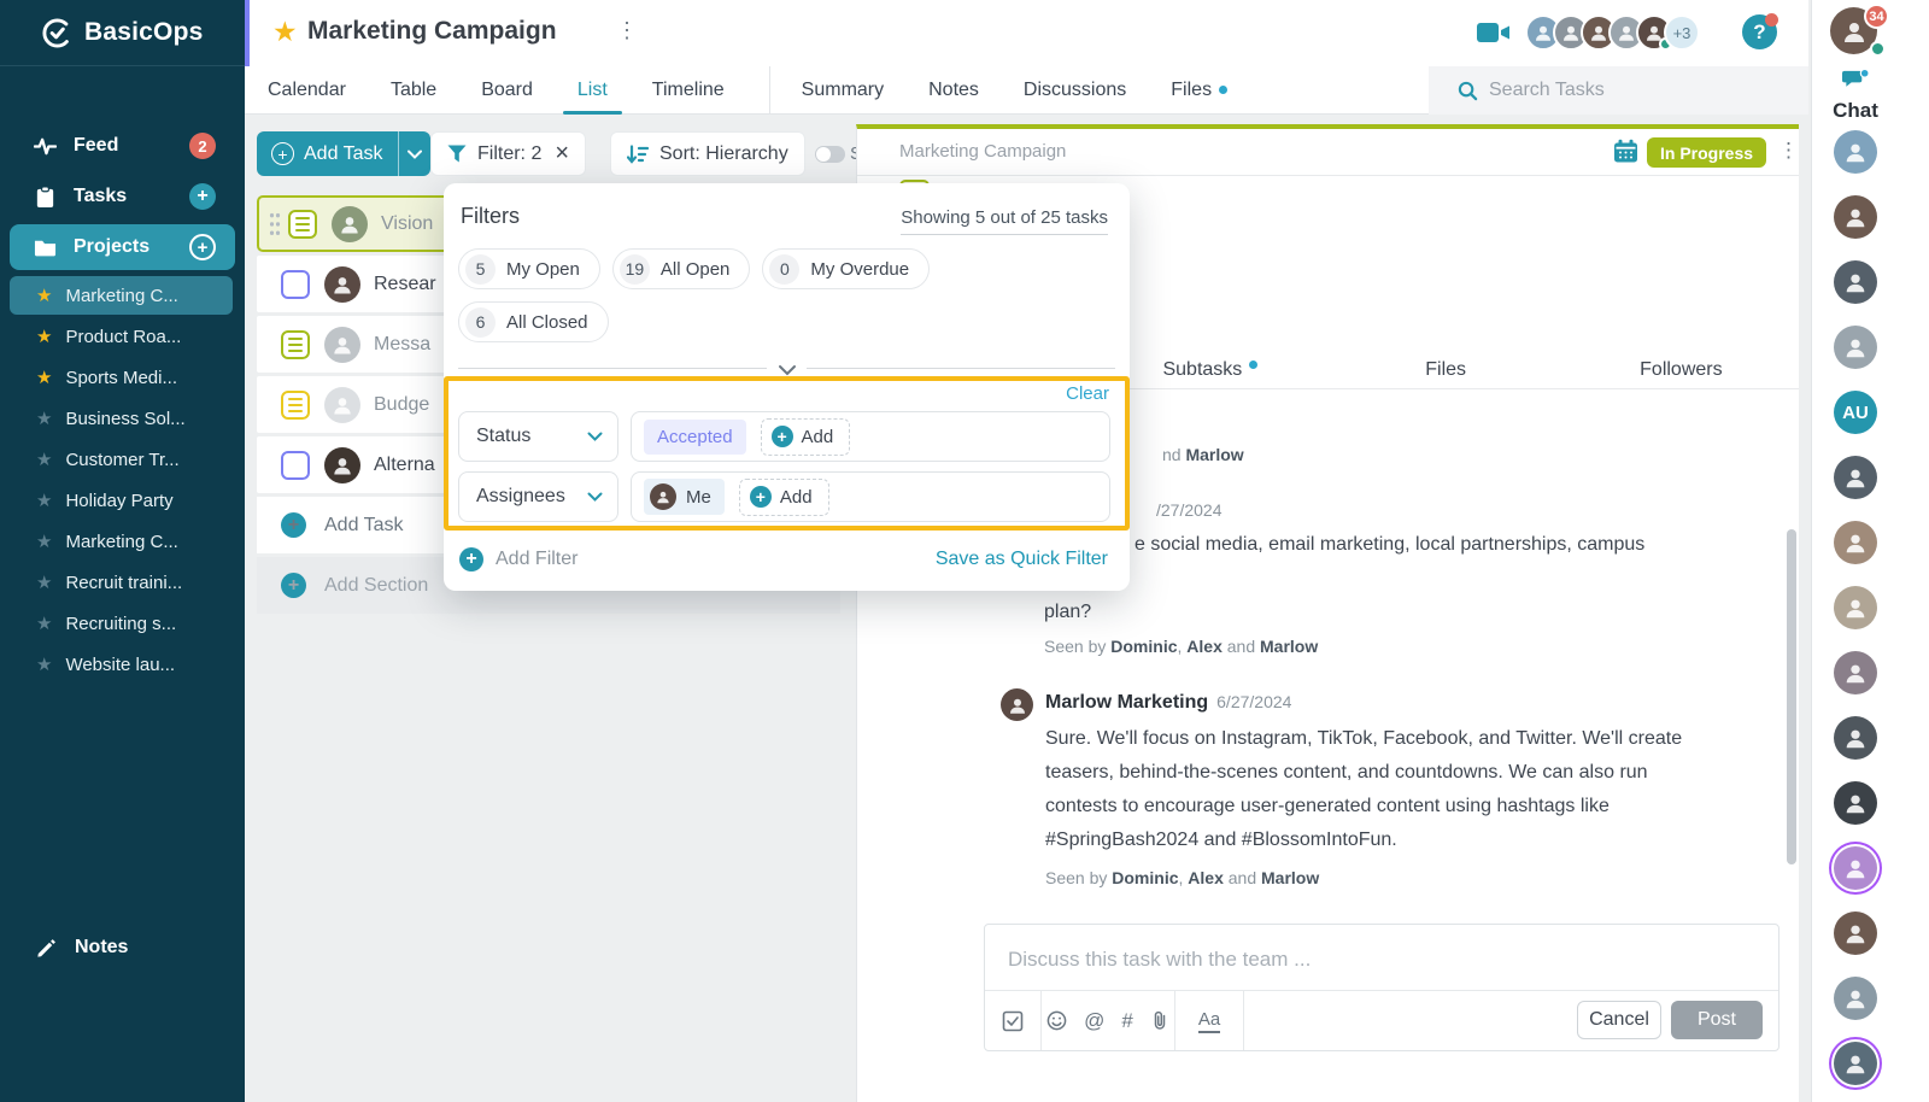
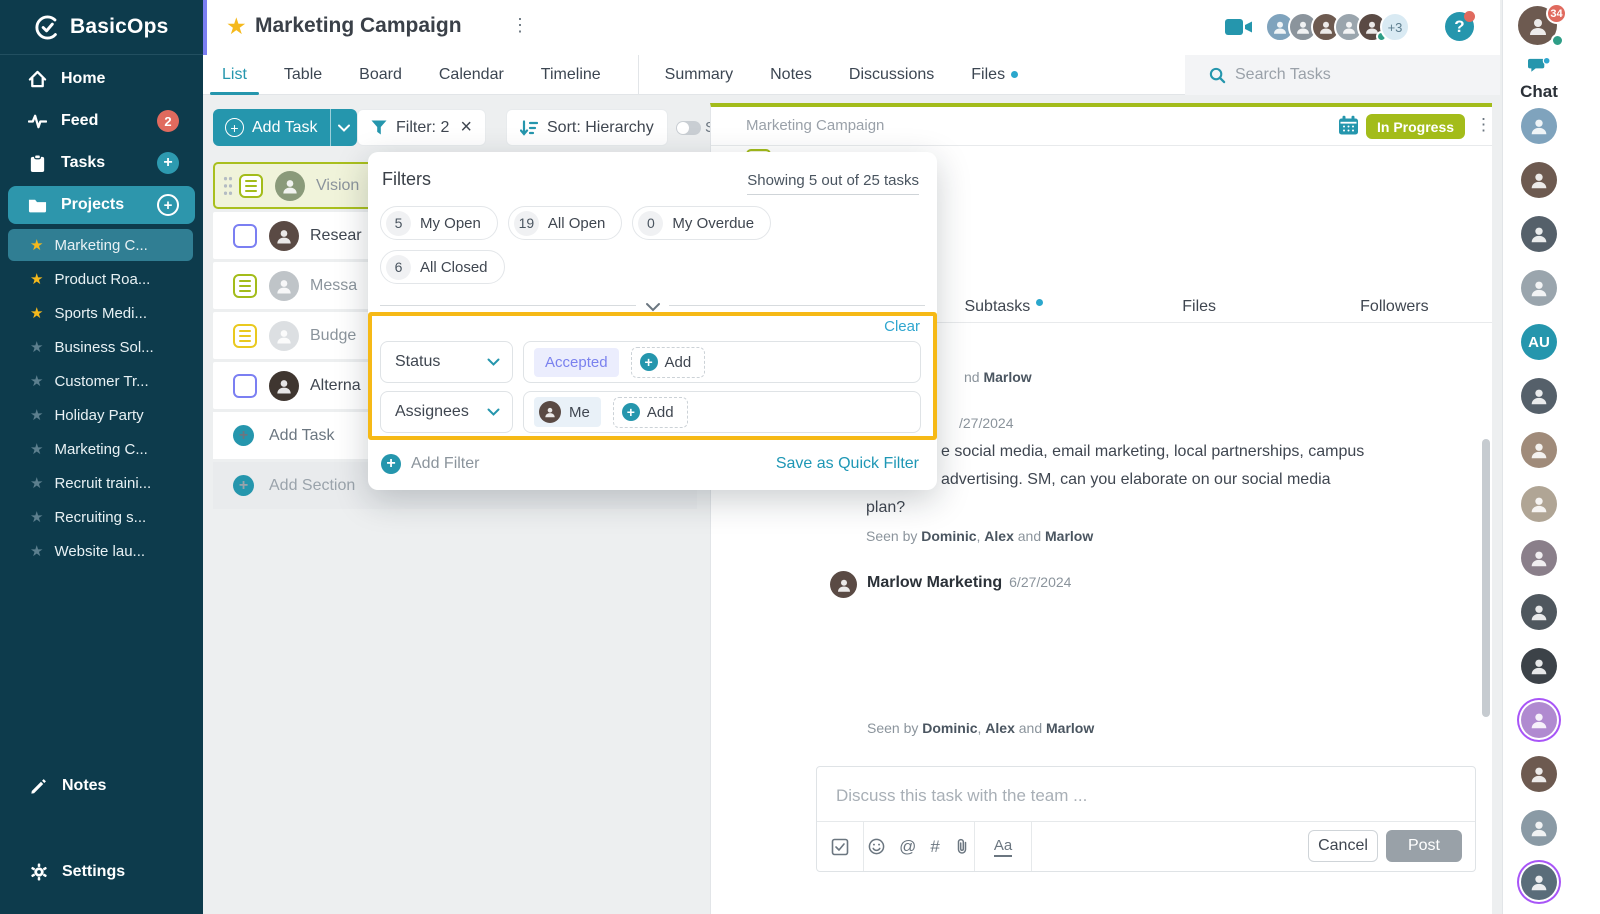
  BasicOps
+ Home
  Feed
  2
  Tasks
  +
  Projects
  +
  ★
  Marketing C...
  ★
  Product Roa...
  ★
  Sports Medi...
  ★
  Business Sol...
  ★
  Customer Tr...
  ★
  Holiday Party
  ★
  Marketing C...
  ★
  Recruit traini...
  ★
  Recruiting s...
  ★
  Website lau...
  Notes
+ Settings
  ★
  Marketing Campaign
  ⋮
  +3
  ?
- Calendar
+ List
  Table
  Board
- List
+ Calendar
  Timeline
  Summary
  Notes
  Discussions
  Files
  Search Tasks
  +
  Add Task
  Filter: 2
  ×
  Sort: Hierarchy
  Vision
  Resear
  Messa
  Budge
  Alterna
  +
  Add Task
  +
  Add Section
  Marketing Campaign
  In Progress
  ⋮
  Subtasks
  Files
  Followers
  nd Marlow
  /27/2024
  e social media, email marketing, local partnerships, campus
+ advertising. SM, can you elaborate on our social media
  plan?
  Seen by Dominic, Alex and Marlow
  Marlow Marketing 6/27/2024
- Sure. We'll focus on Instagram, TikTok, Facebook, and Twitter. We'll create
- teasers, behind-the-scenes content, and countdowns. We can also run
- contests to encourage user-generated content using hashtags like
- #SpringBash2024 and #BlossomIntoFun.
  Seen by Dominic, Alex and Marlow
  Discuss this task with the team ...
  @
  #
  Aa
  Cancel
  Post
  Filters
  Showing 5 out of 25 tasks
  5
  My Open
  19
  All Open
  0
  My Overdue
  6
  All Closed
  Clear
  Status
  Accepted
  +
  Add
  Assignees
  Me
  +
  Add
  +
  Add Filter
  Save as Quick Filter
  34
  Chat
  AU
